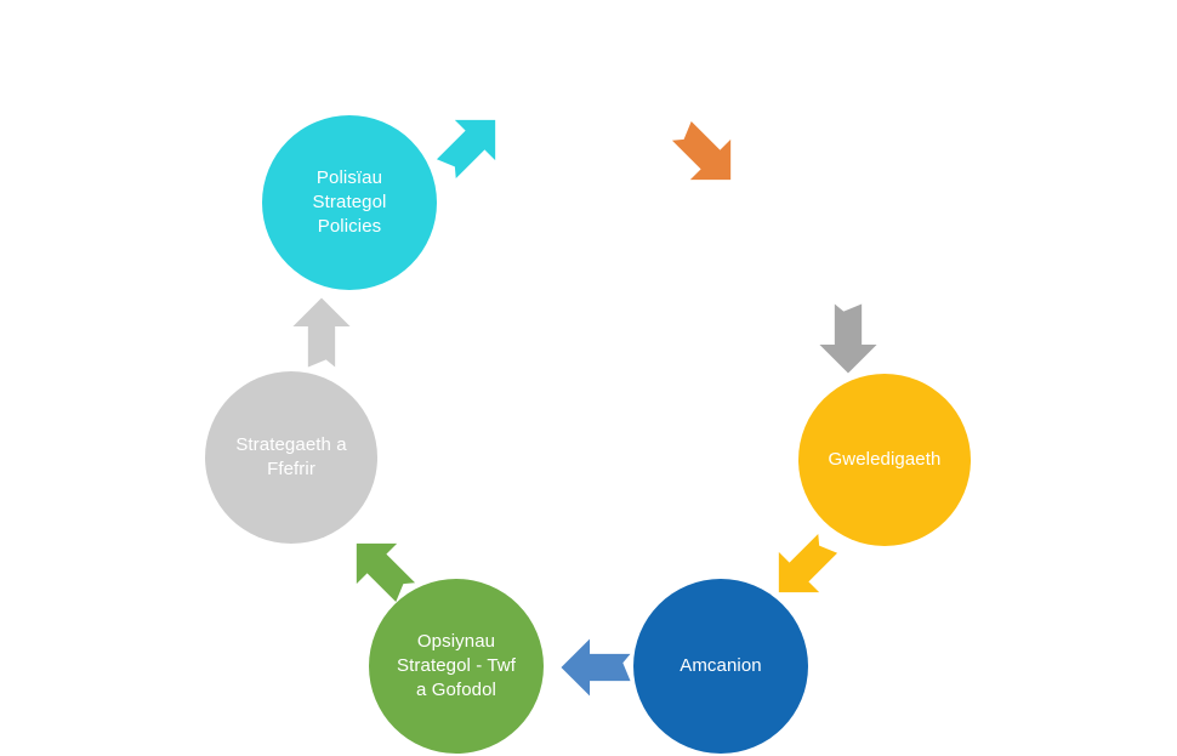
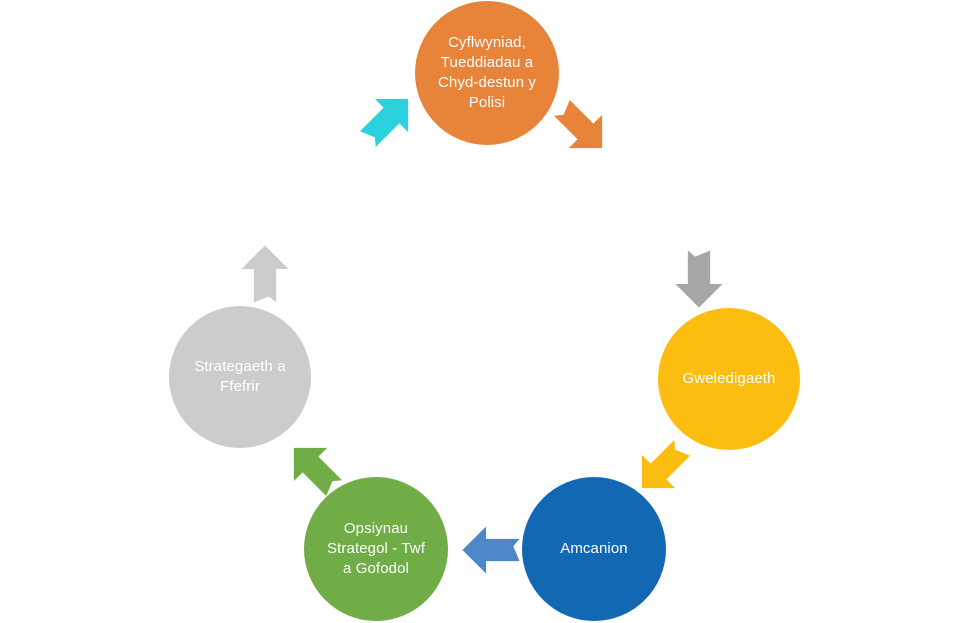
+ Cyflwyniad,
+ Tueddiadau a
+ Chyd-destun y
+ Polisi
  Gweledigaeth
  Amcanion
  Opsiynau
  Strategol - Twf
  a Gofodol
  Strategaeth a
  Ffefrir
- Polisïau
- Strategol
- Policies
